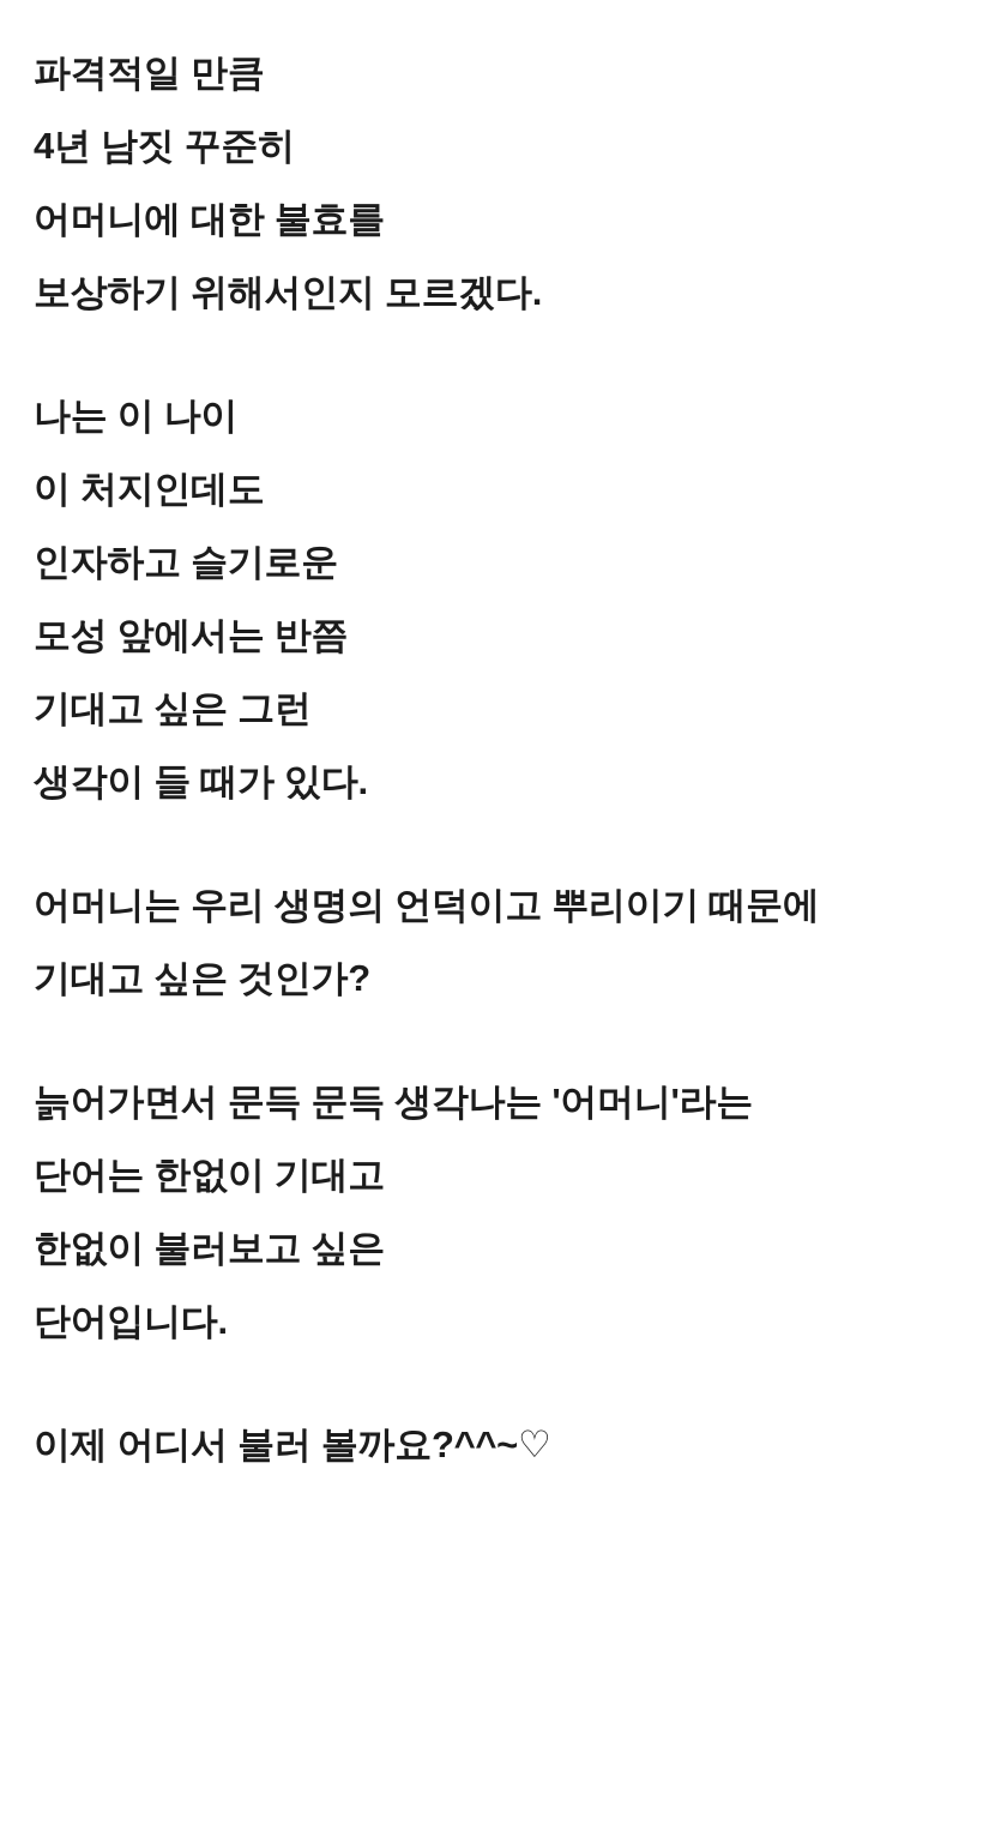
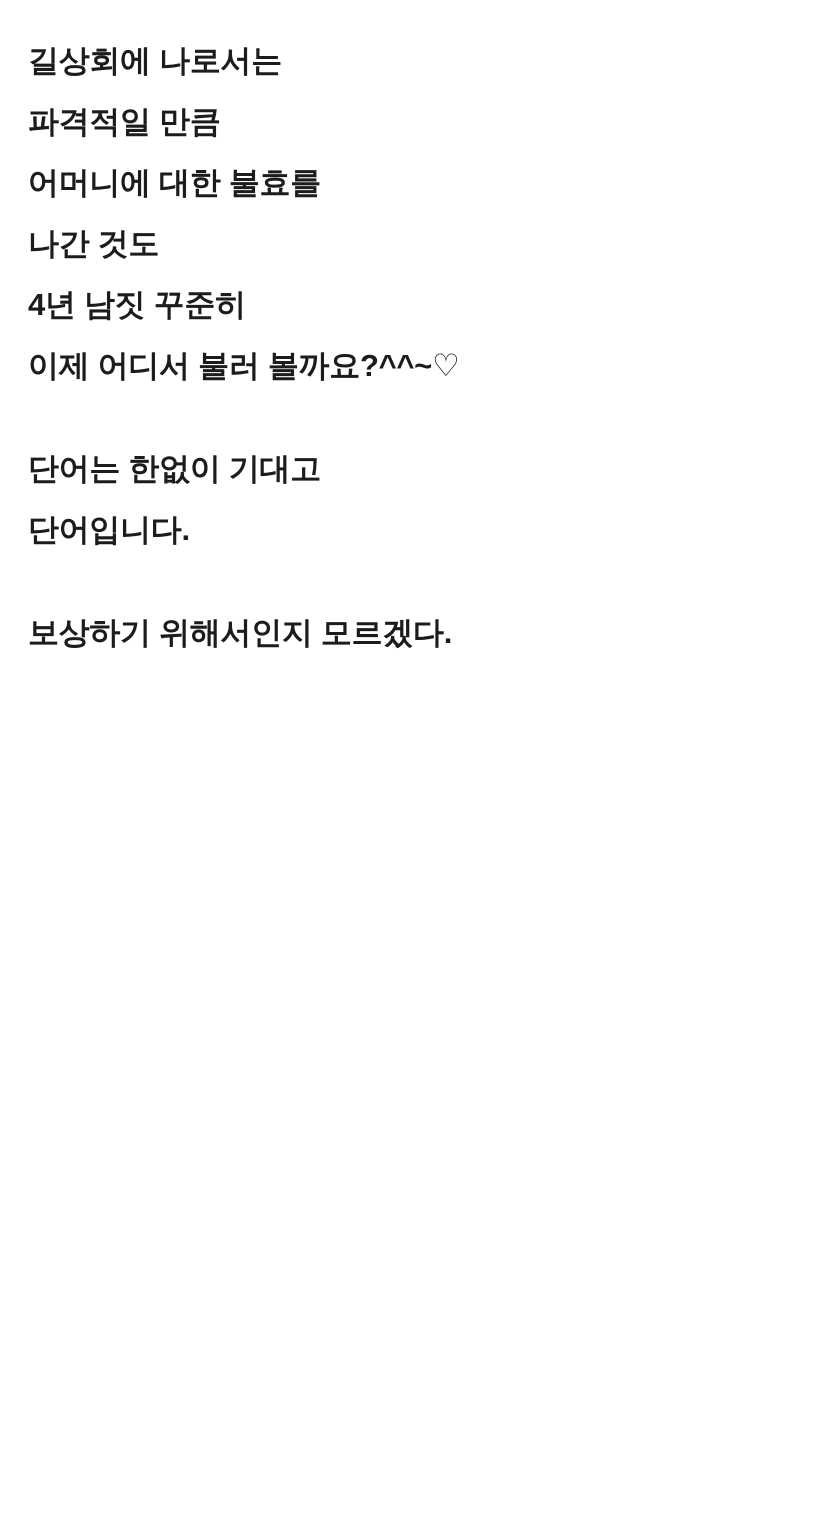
+ 길상회에 나로서는
  파격적일 만큼
- 4년 남짓 꾸준히
+ 어머니에 대한 불효를
+ 나간 것도
- 어머니에 대한 불효를
+ 4년 남짓 꾸준히
- 보상하기 위해서인지 모르겠다.
+ 이제 어디서 불러 볼까요?^^~♡
- 나는 이 나이
- 이 처지인데도
- 인자하고 슬기로운
- 모성 앞에서는 반쯤
- 기대고 싶은 그런
- 생각이 들 때가 있다.
- 어머니는 우리 생명의 언덕이고 뿌리이기 때문에
- 기대고 싶은 것인가?
- 늙어가면서 문득 문득 생각나는 '어머니'라는
  단어는 한없이 기대고
- 한없이 불러보고 싶은
  단어입니다.
- 이제 어디서 불러 볼까요?^^~♡
+ 보상하기 위해서인지 모르겠다.
